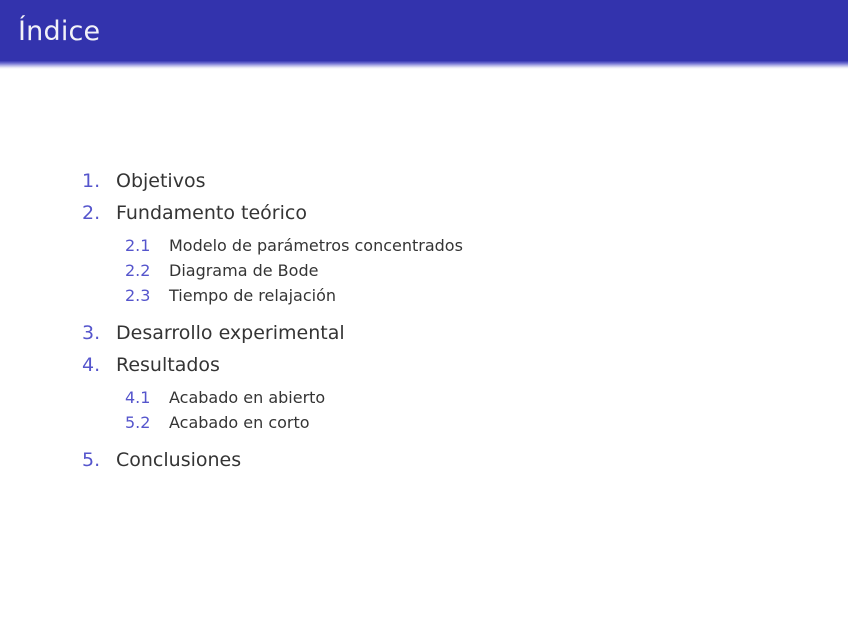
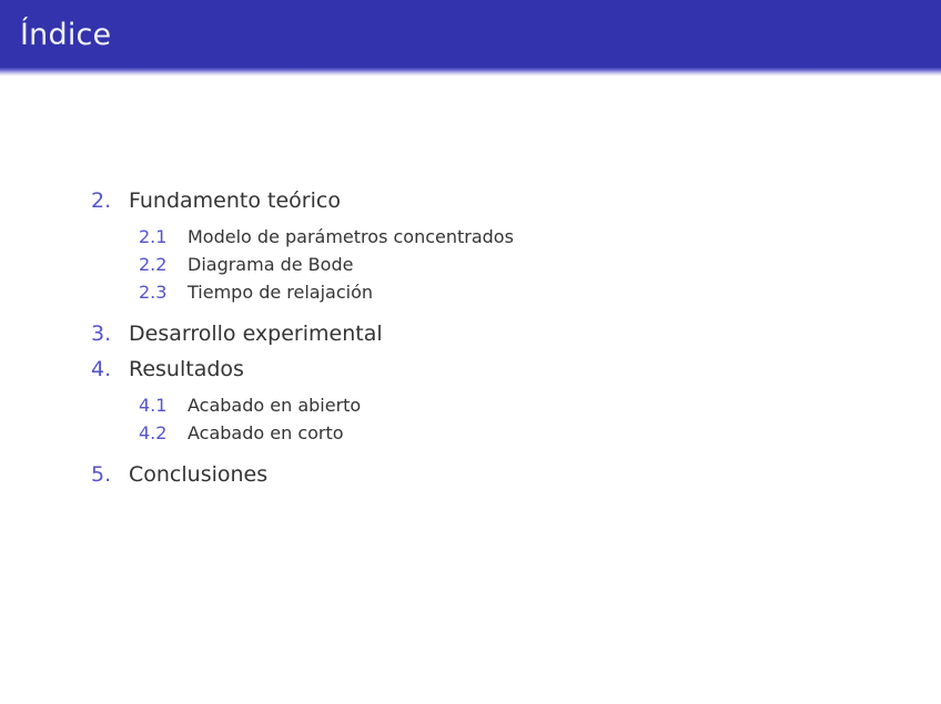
  Índice
- 1. Objetivos
  2. Fundamento teórico
  2.1 Modelo de parámetros concentrados
  2.2 Diagrama de Bode
  2.3 Tiempo de relajación
  3. Desarrollo experimental
  4. Resultados
  4.1 Acabado en abierto
- 5.2 Acabado en corto
+ 4.2 Acabado en corto
  5. Conclusiones
